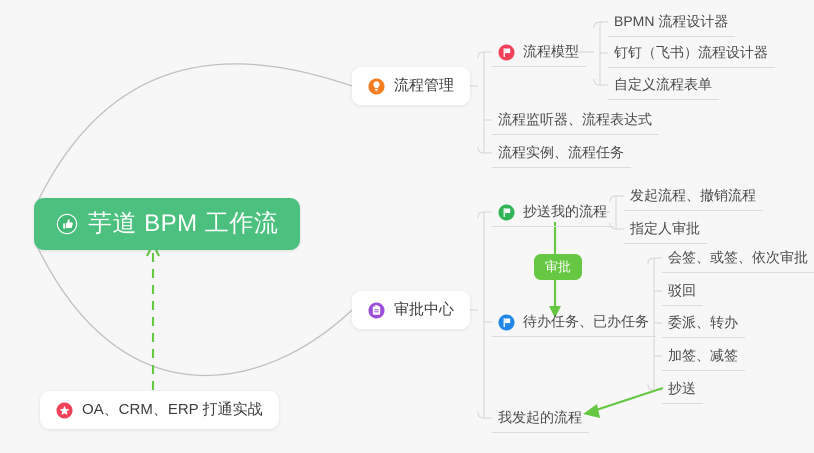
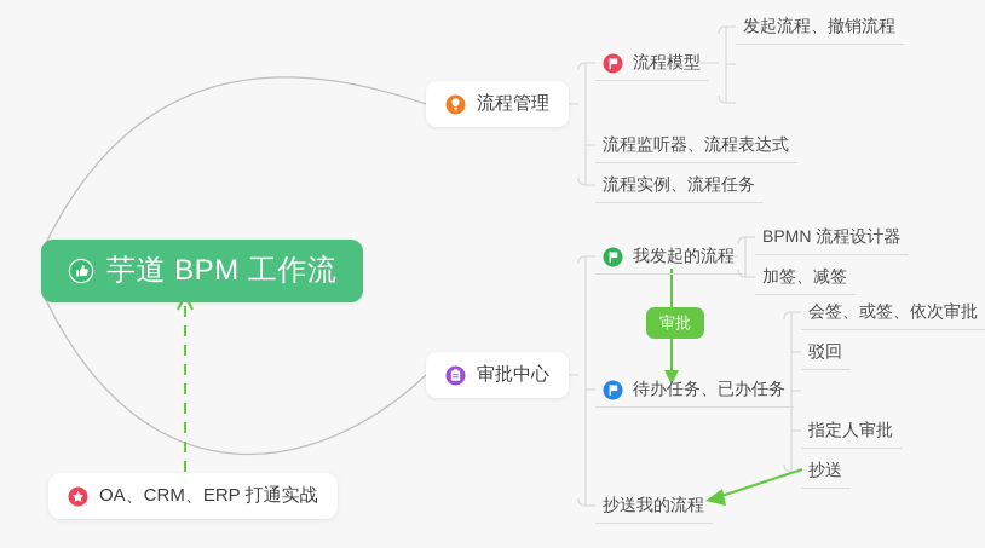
  芋道 BPM 工作流
  流程管理
  流程模型
- BPMN 流程设计器
+ 发起流程、撤销流程
- 钉钉（飞书）流程设计器
- 自定义流程表单
  流程监听器、流程表达式
  流程实例、流程任务
  审批中心
- 抄送我的流程
+ 我发起的流程
- 发起流程、撤销流程
+ BPMN 流程设计器
- 指定人审批
+ 加签、减签
  审批
  待办任务、已办任务
  会签、或签、依次审批
  驳回
- 委派、转办
- 加签、减签
+ 指定人审批
  抄送
- 我发起的流程
+ 抄送我的流程
  OA、CRM、ERP 打通实战
